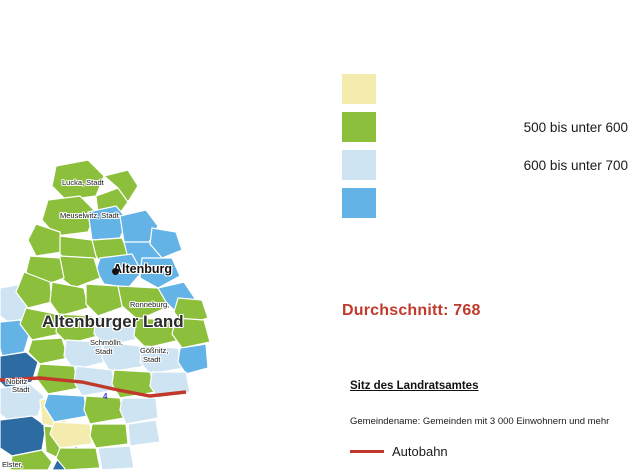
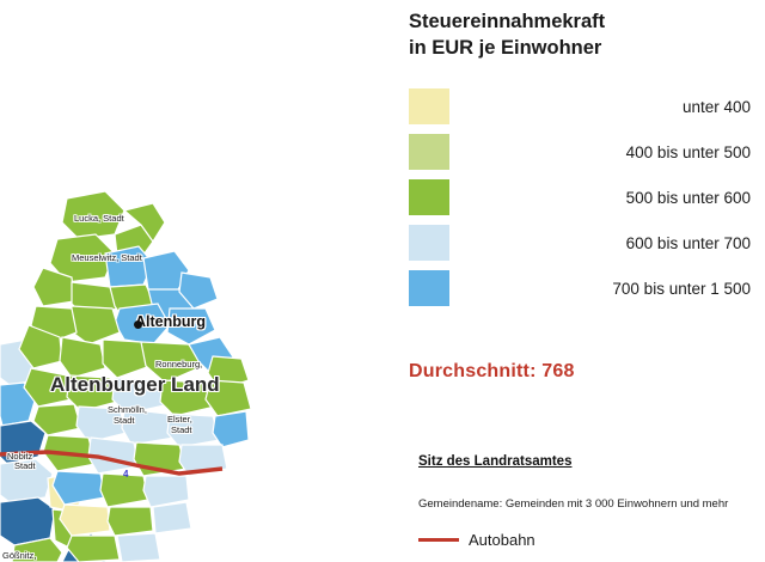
  Lucka, Stadt
  Meuselwitz, Stadt
  ltenburg
  Ronneburg,
  Altenburger Land
  Schmölln,
  Stadt
- Gößnitz,
+ Elster,
  Stadt
  Nobitz
  Stadt
- Elster,
+ Gößnitz,
  4
+ Steuereinnahmekraft
+ in EUR je Einwohner
+ unter 400
+ 400 bis unter 500
  500 bis unter 600
  600 bis unter 700
+ 700 bis unter 1 500
  Durchschnitt: 768
  Sitz des Landratsamtes
  Gemeindename: Gemeinden mit 3 000 Einwohnern und mehr
  Autobahn
